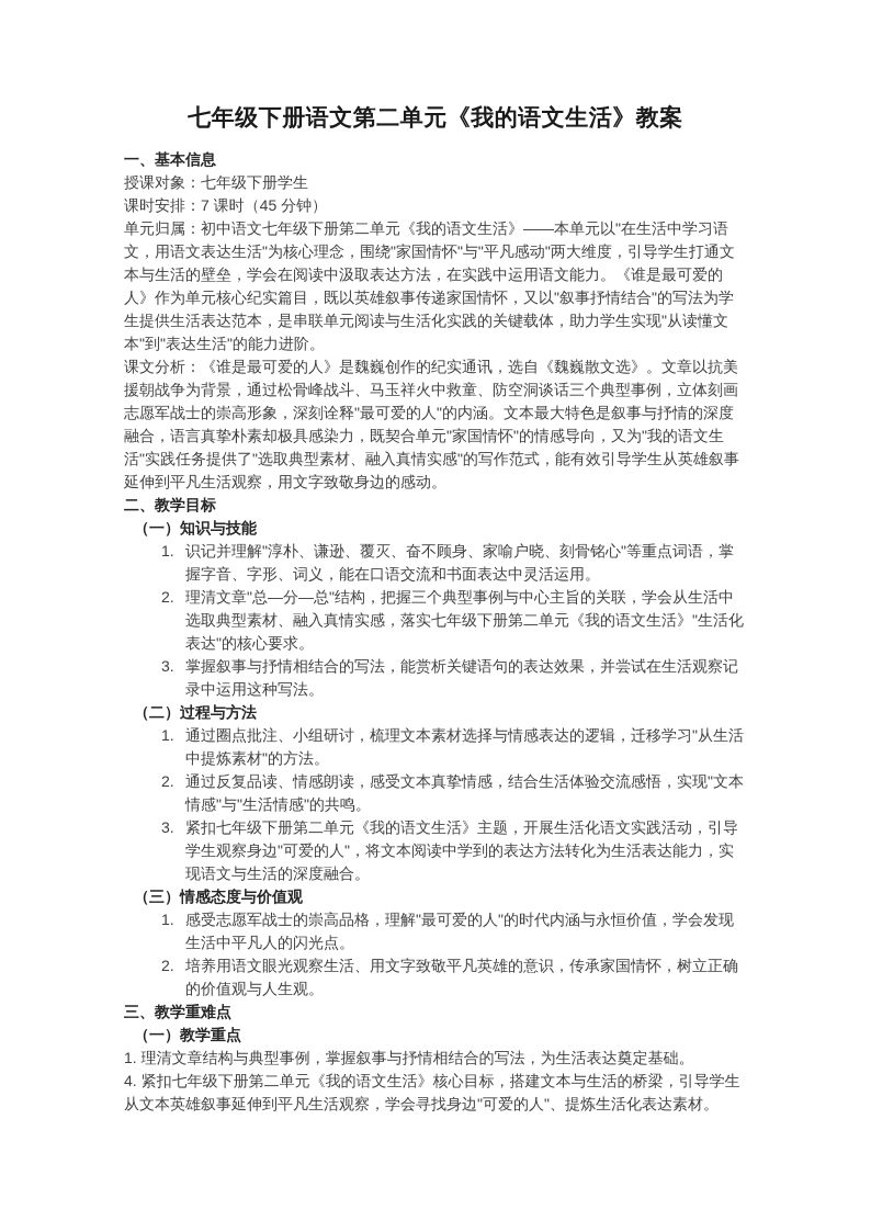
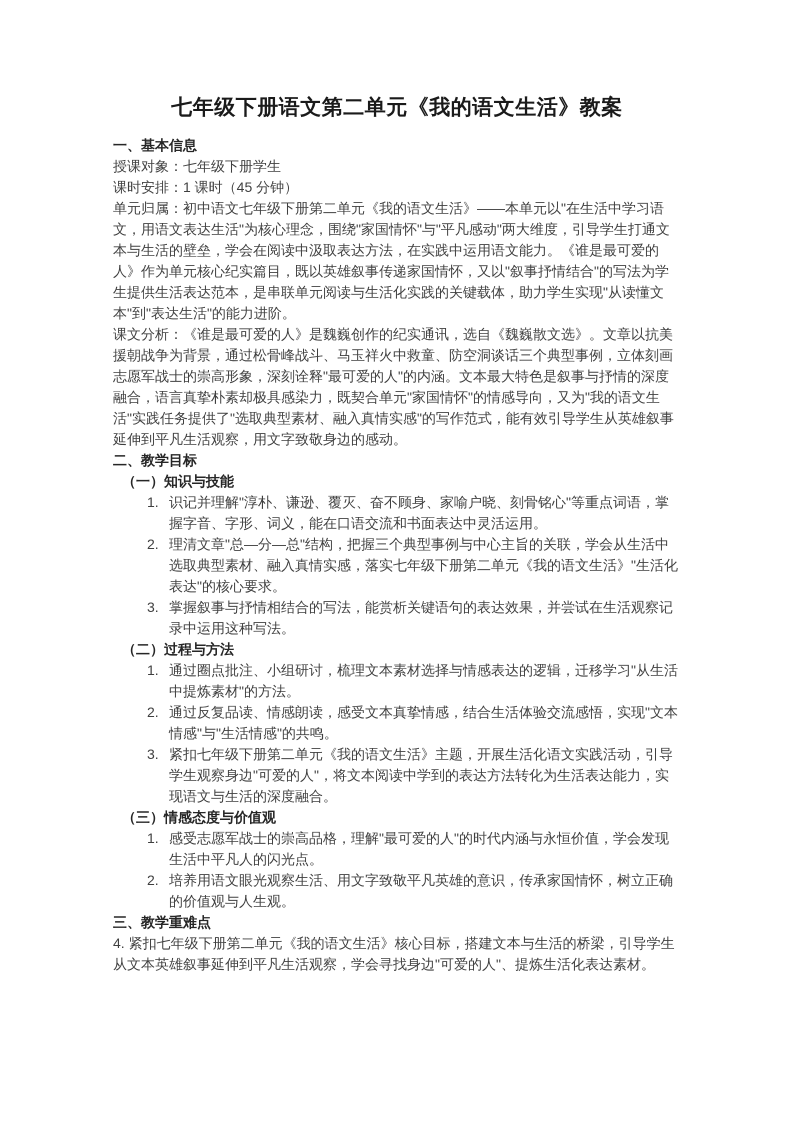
  七年级下册语文第二单元《我的语文生活》教案
  一、基本信息
  授课对象：七年级下册学生
- 课时安排：7 课时（45 分钟）
+ 课时安排：1 课时（45 分钟）
  单元归属：初中语文七年级下册第二单元《我的语文生活》——本单元以"在生活中学习语文，用语文表达生活"为核心理念，围绕"家国情怀"与"平凡感动"两大维度，引导学生打通文本与生活的壁垒，学会在阅读中汲取表达方法，在实践中运用语文能力。《谁是最可爱的人》作为单元核心纪实篇目，既以英雄叙事传递家国情怀，又以"叙事抒情结合"的写法为学生提供生活表达范本，是串联单元阅读与生活化实践的关键载体，助力学生实现"从读懂文本"到"表达生活"的能力进阶。
  课文分析：《谁是最可爱的人》是魏巍创作的纪实通讯，选自《魏巍散文选》。文章以抗美援朝战争为背景，通过松骨峰战斗、马玉祥火中救童、防空洞谈话三个典型事例，立体刻画志愿军战士的崇高形象，深刻诠释"最可爱的人"的内涵。文本最大特色是叙事与抒情的深度融合，语言真挚朴素却极具感染力，既契合单元"家国情怀"的情感导向，又为"我的语文生活"实践任务提供了"选取典型素材、融入真情实感"的写作范式，能有效引导学生从英雄叙事延伸到平凡生活观察，用文字致敬身边的感动。
  二、教学目标
  （一）知识与技能
  1.
  识记并理解"淳朴、谦逊、覆灭、奋不顾身、家喻户晓、刻骨铭心"等重点词语，掌握字音、字形、词义，能在口语交流和书面表达中灵活运用。
  2.
  理清文章"总—分—总"结构，把握三个典型事例与中心主旨的关联，学会从生活中选取典型素材、融入真情实感，落实七年级下册第二单元《我的语文生活》"生活化表达"的核心要求。
  3.
  掌握叙事与抒情相结合的写法，能赏析关键语句的表达效果，并尝试在生活观察记录中运用这种写法。
  （二）过程与方法
  1.
  通过圈点批注、小组研讨，梳理文本素材选择与情感表达的逻辑，迁移学习"从生活中提炼素材"的方法。
  2.
  通过反复品读、情感朗读，感受文本真挚情感，结合生活体验交流感悟，实现"文本情感"与"生活情感"的共鸣。
  3.
  紧扣七年级下册第二单元《我的语文生活》主题，开展生活化语文实践活动，引导学生观察身边"可爱的人"，将文本阅读中学到的表达方法转化为生活表达能力，实现语文与生活的深度融合。
  （三）情感态度与价值观
  1.
  感受志愿军战士的崇高品格，理解"最可爱的人"的时代内涵与永恒价值，学会发现生活中平凡人的闪光点。
  2.
  培养用语文眼光观察生活、用文字致敬平凡英雄的意识，传承家国情怀，树立正确的价值观与人生观。
  三、教学重难点
- （一）教学重点
- 1. 理清文章结构与典型事例，掌握叙事与抒情相结合的写法，为生活表达奠定基础。
  4. 紧扣七年级下册第二单元《我的语文生活》核心目标，搭建文本与生活的桥梁，引导学生从文本英雄叙事延伸到平凡生活观察，学会寻找身边"可爱的人"、提炼生活化表达素材。
